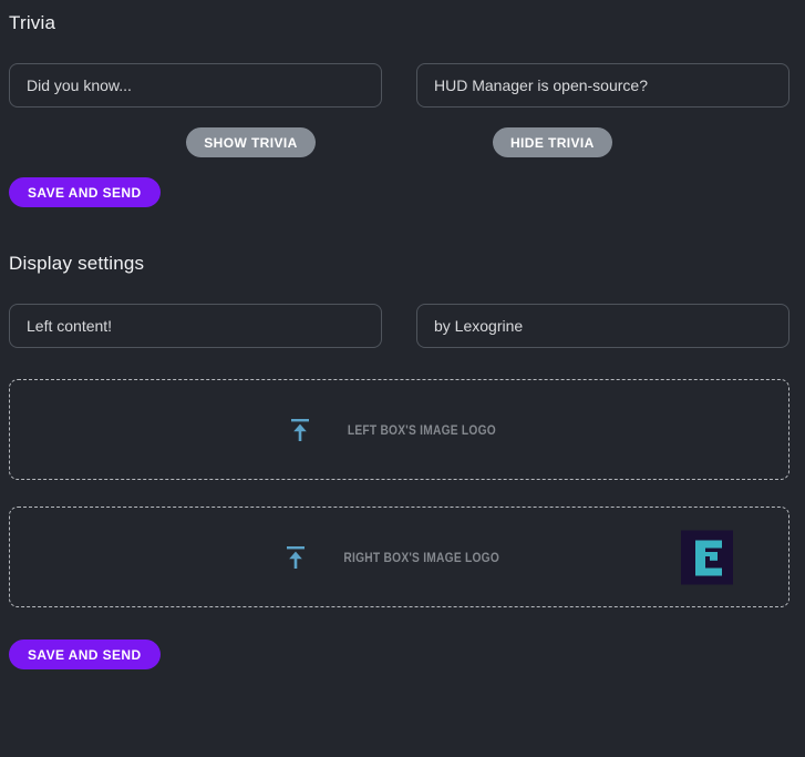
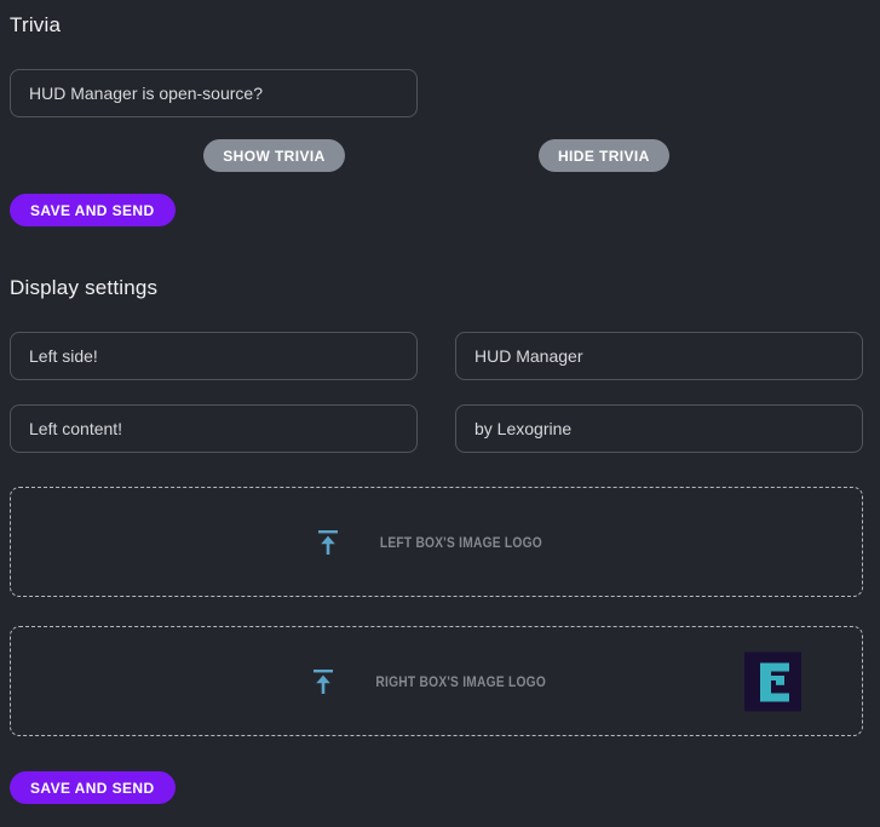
  Trivia
- Did you know...
  HUD Manager is open-source?
  SHOW TRIVIA
  HIDE TRIVIA
  SAVE AND SEND
  Display settings
+ Left side!
+ HUD Manager
  Left content!
  by Lexogrine
  LEFT BOX'S IMAGE LOGO
  RIGHT BOX'S IMAGE LOGO
  SAVE AND SEND
